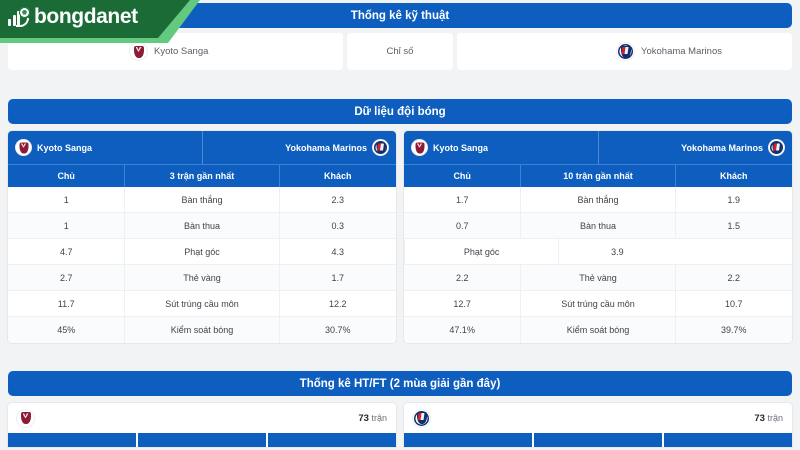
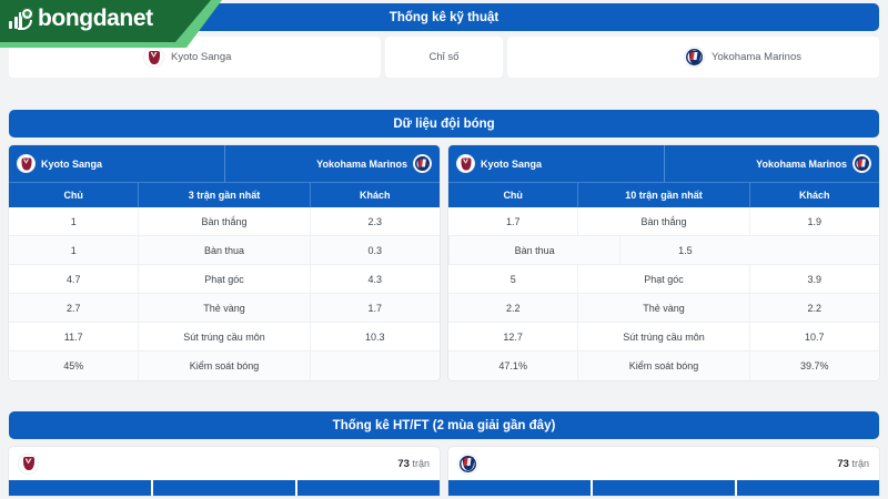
  bongdanet
  Thống kê kỹ thuật
  Kyoto Sanga
  Chỉ số
  Yokohama Marinos
  Dữ liệu đội bóng
  Kyoto Sanga
  Yokohama Marinos
  Chủ
  3 trận gần nhất
  Khách
  1
  Bàn thắng
  2.3
  1
  Bàn thua
  0.3
  4.7
  Phạt góc
  4.3
  2.7
  Thẻ vàng
  1.7
  11.7
  Sút trúng cầu môn
- 12.2
+ 10.3
  45%
  Kiểm soát bóng
- 30.7%
  Kyoto Sanga
  Yokohama Marinos
  Chủ
  10 trận gần nhất
  Khách
  1.7
  Bàn thắng
  1.9
- 0.7
  Bàn thua
  1.5
+ 5
  Phạt góc
  3.9
  2.2
  Thẻ vàng
  2.2
  12.7
  Sút trúng cầu môn
  10.7
  47.1%
  Kiểm soát bóng
  39.7%
  Thống kê HT/FT (2 mùa giải gần đây)
  73 trận
  73 trận
